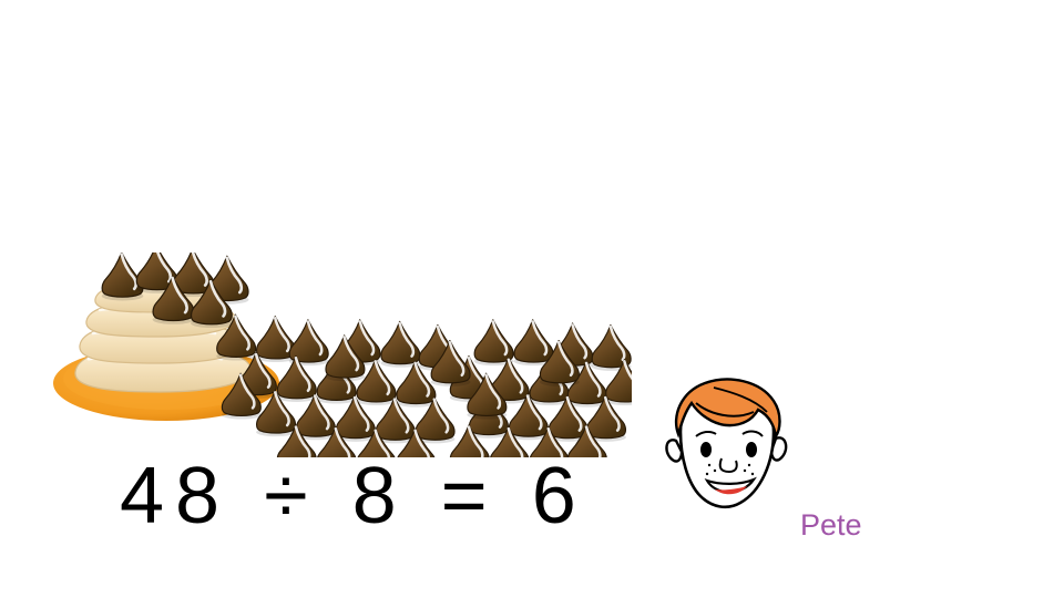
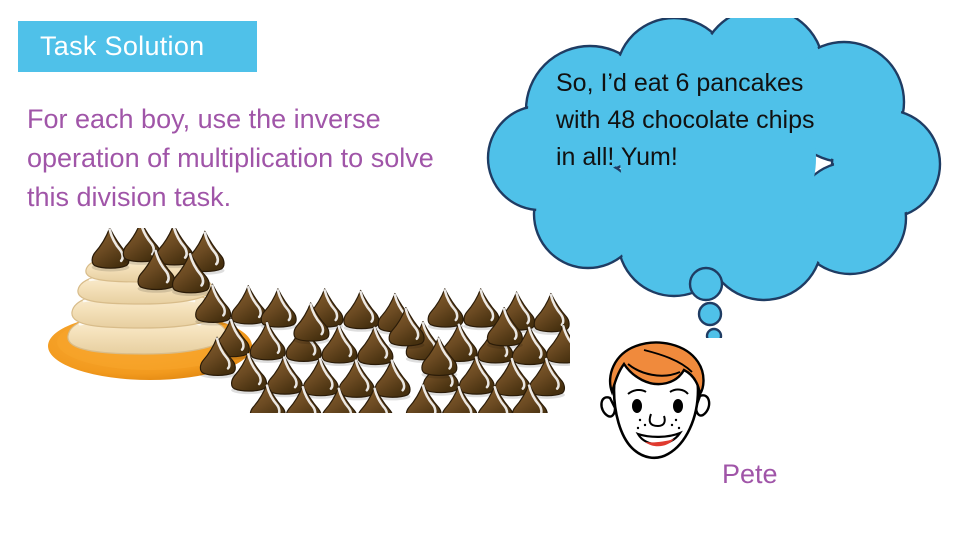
+ Task Solution
+ For each boy, use the inverse operation of multiplication to solve this division task.
+ So, I’d eat 6 pancakes with 48 chocolate chips in all! Yum!
  Pete
- 48 ÷ 8 = 6
